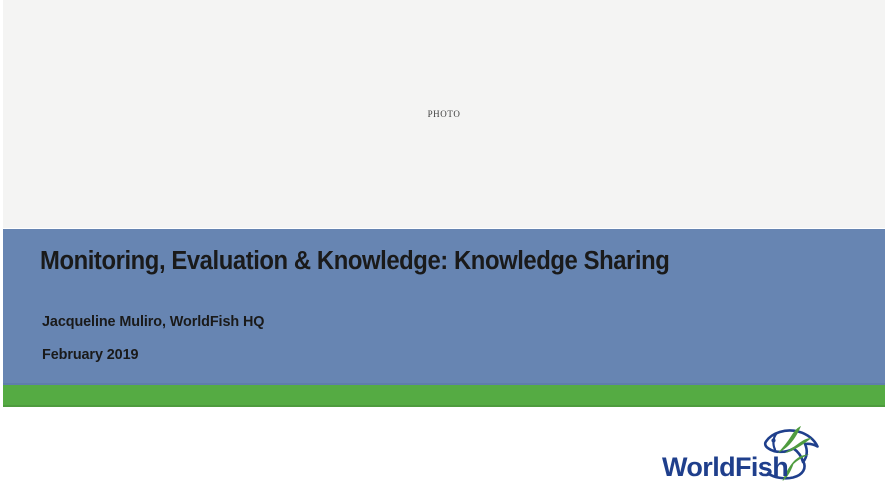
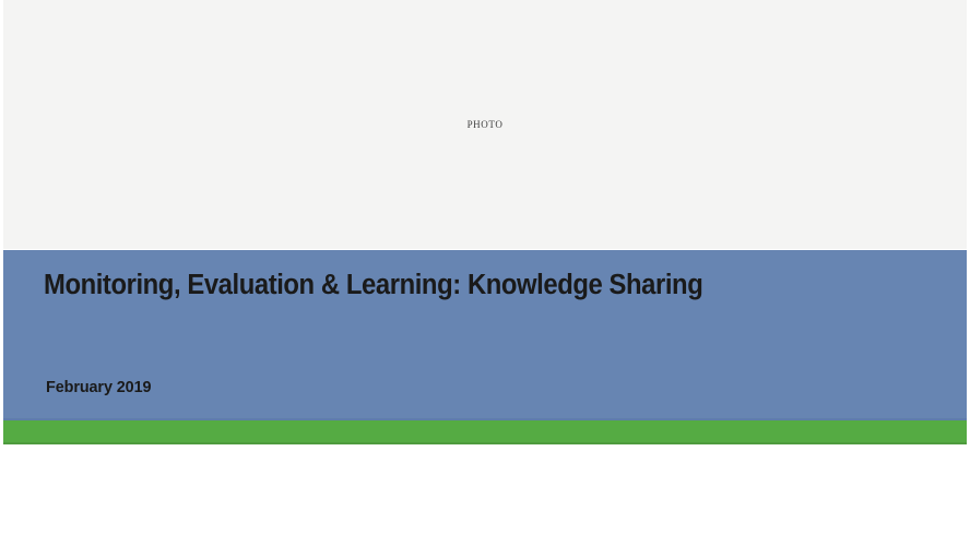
  PHOTO
- Monitoring, Evaluation & Knowledge: Knowledge Sharing
+ Monitoring, Evaluation & Learning: Knowledge Sharing
- Jacqueline Muliro, WorldFish HQ
  February 2019
- WorldFish
